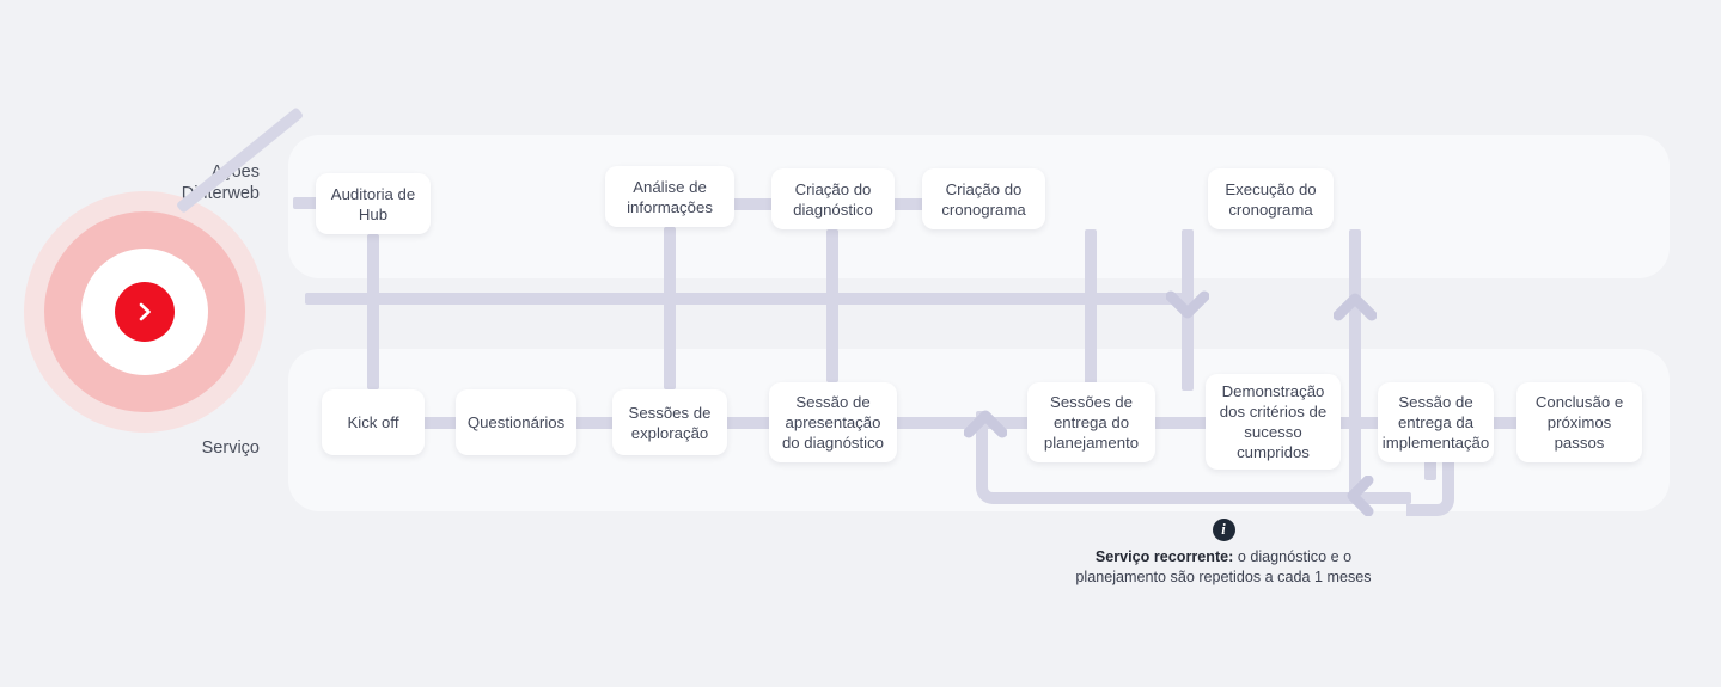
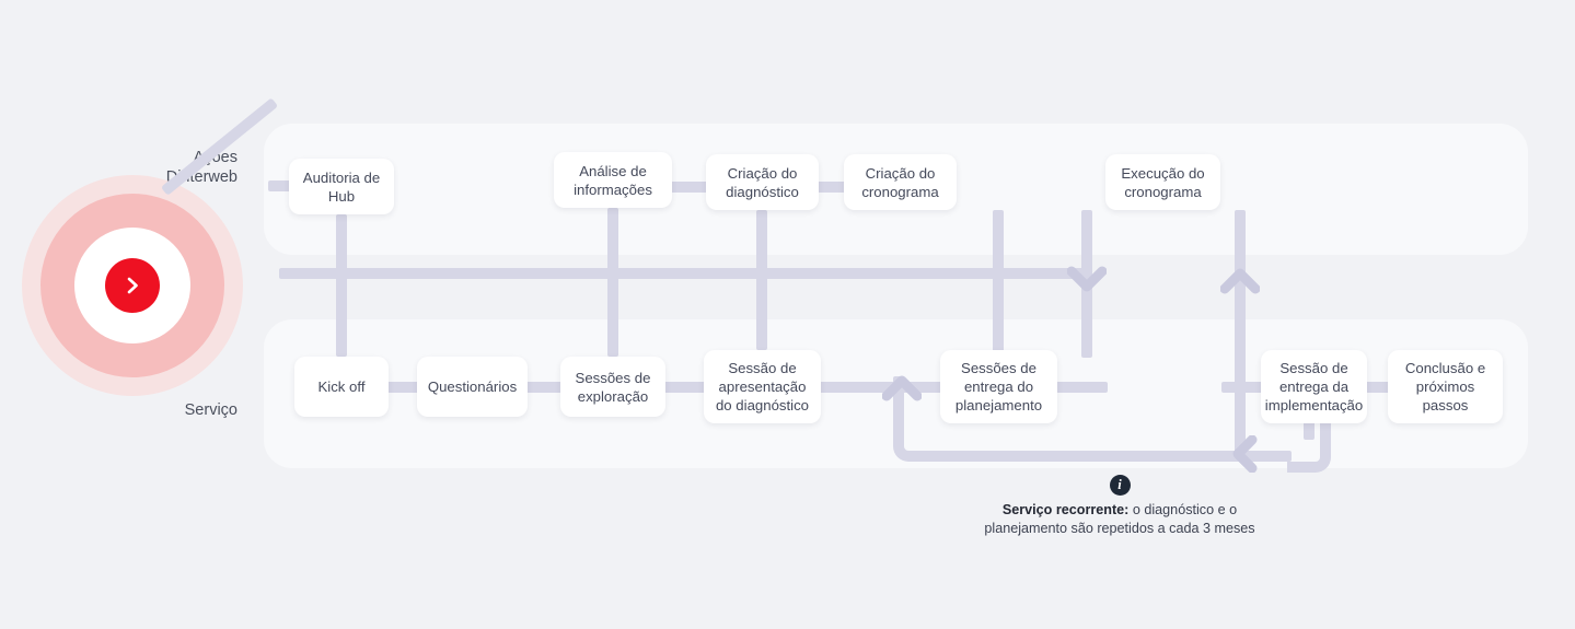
  Serviço
  Auditoria de
  Hub
  Análise de
  informações
  Criação do
  diagnóstico
  Criação do
  cronograma
  Execução do
  cronograma
  Kick off
  Questionários
  Sessões de
  exploração
  Sessão de
  apresentação
  do diagnóstico
  Sessões de
  entrega do
  planejamento
- Demonstração
- dos critérios de
- sucesso
- cumpridos
  Sessão de
  entrega da
  implementação
  Conclusão e
  próximos
  passos
  i
  Serviço recorrente: o diagnóstico e o
- planejamento são repetidos a cada 1 meses
+ planejamento são repetidos a cada 3 meses
